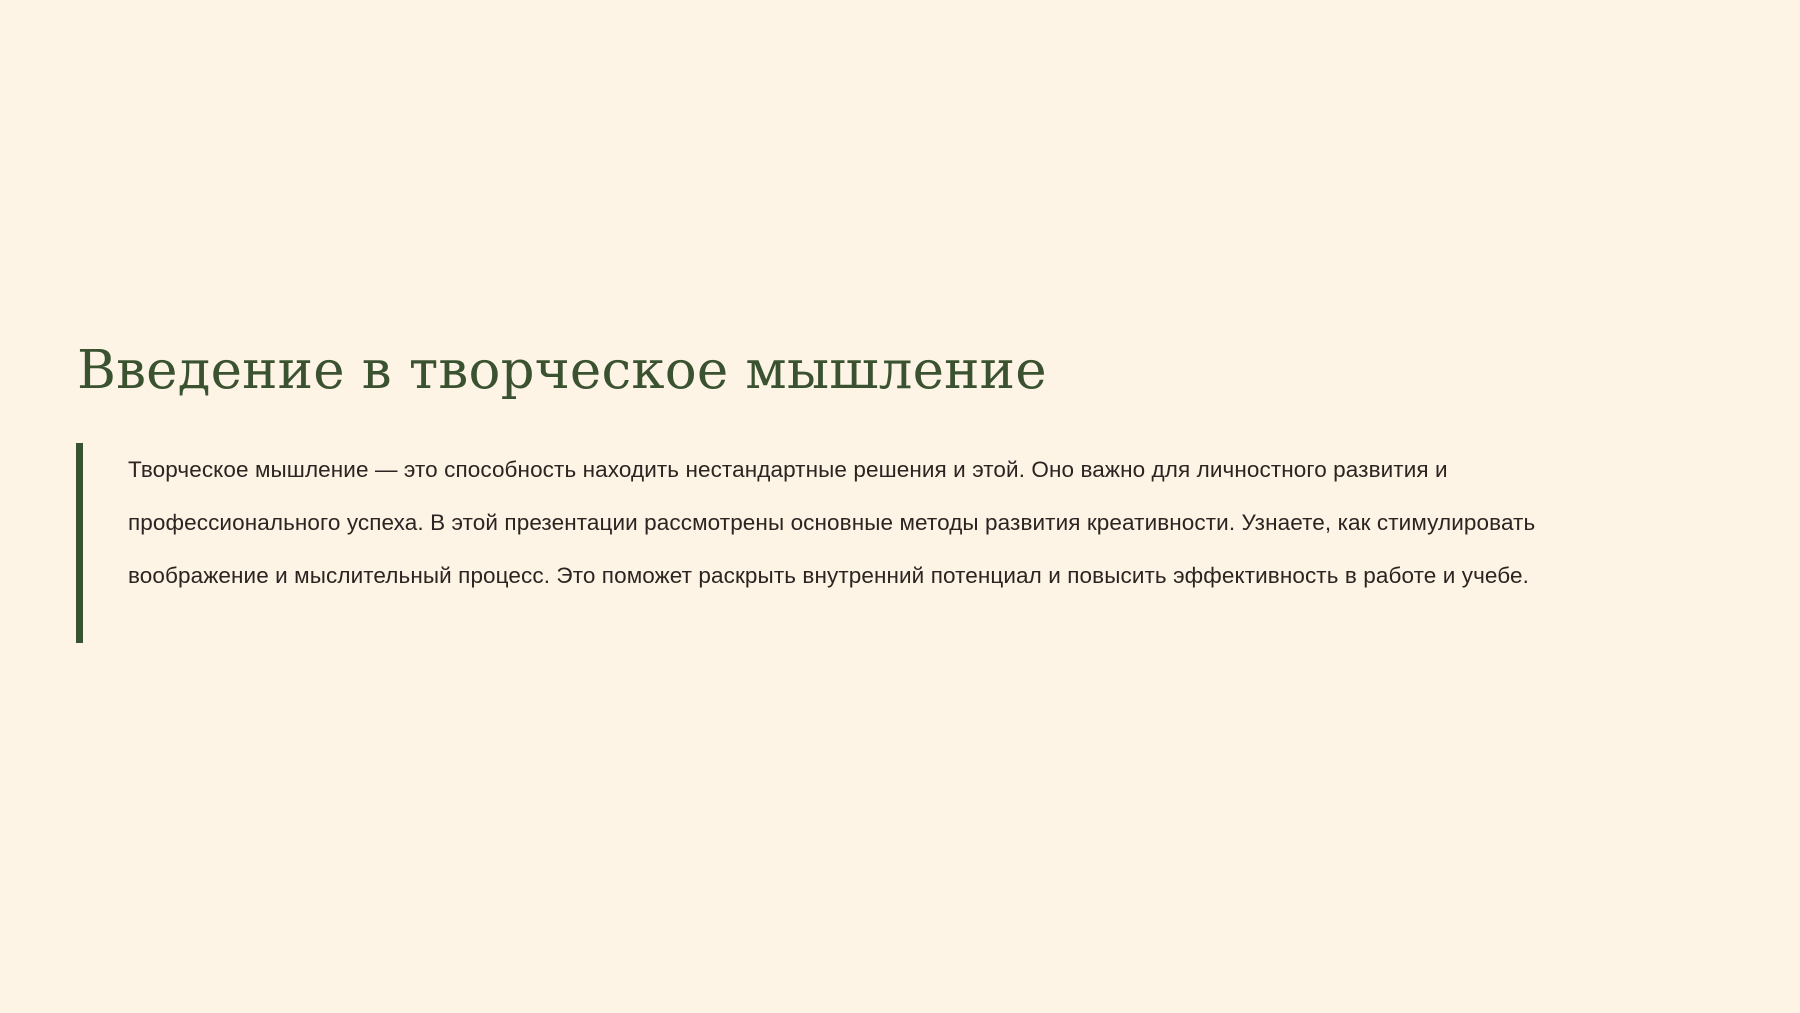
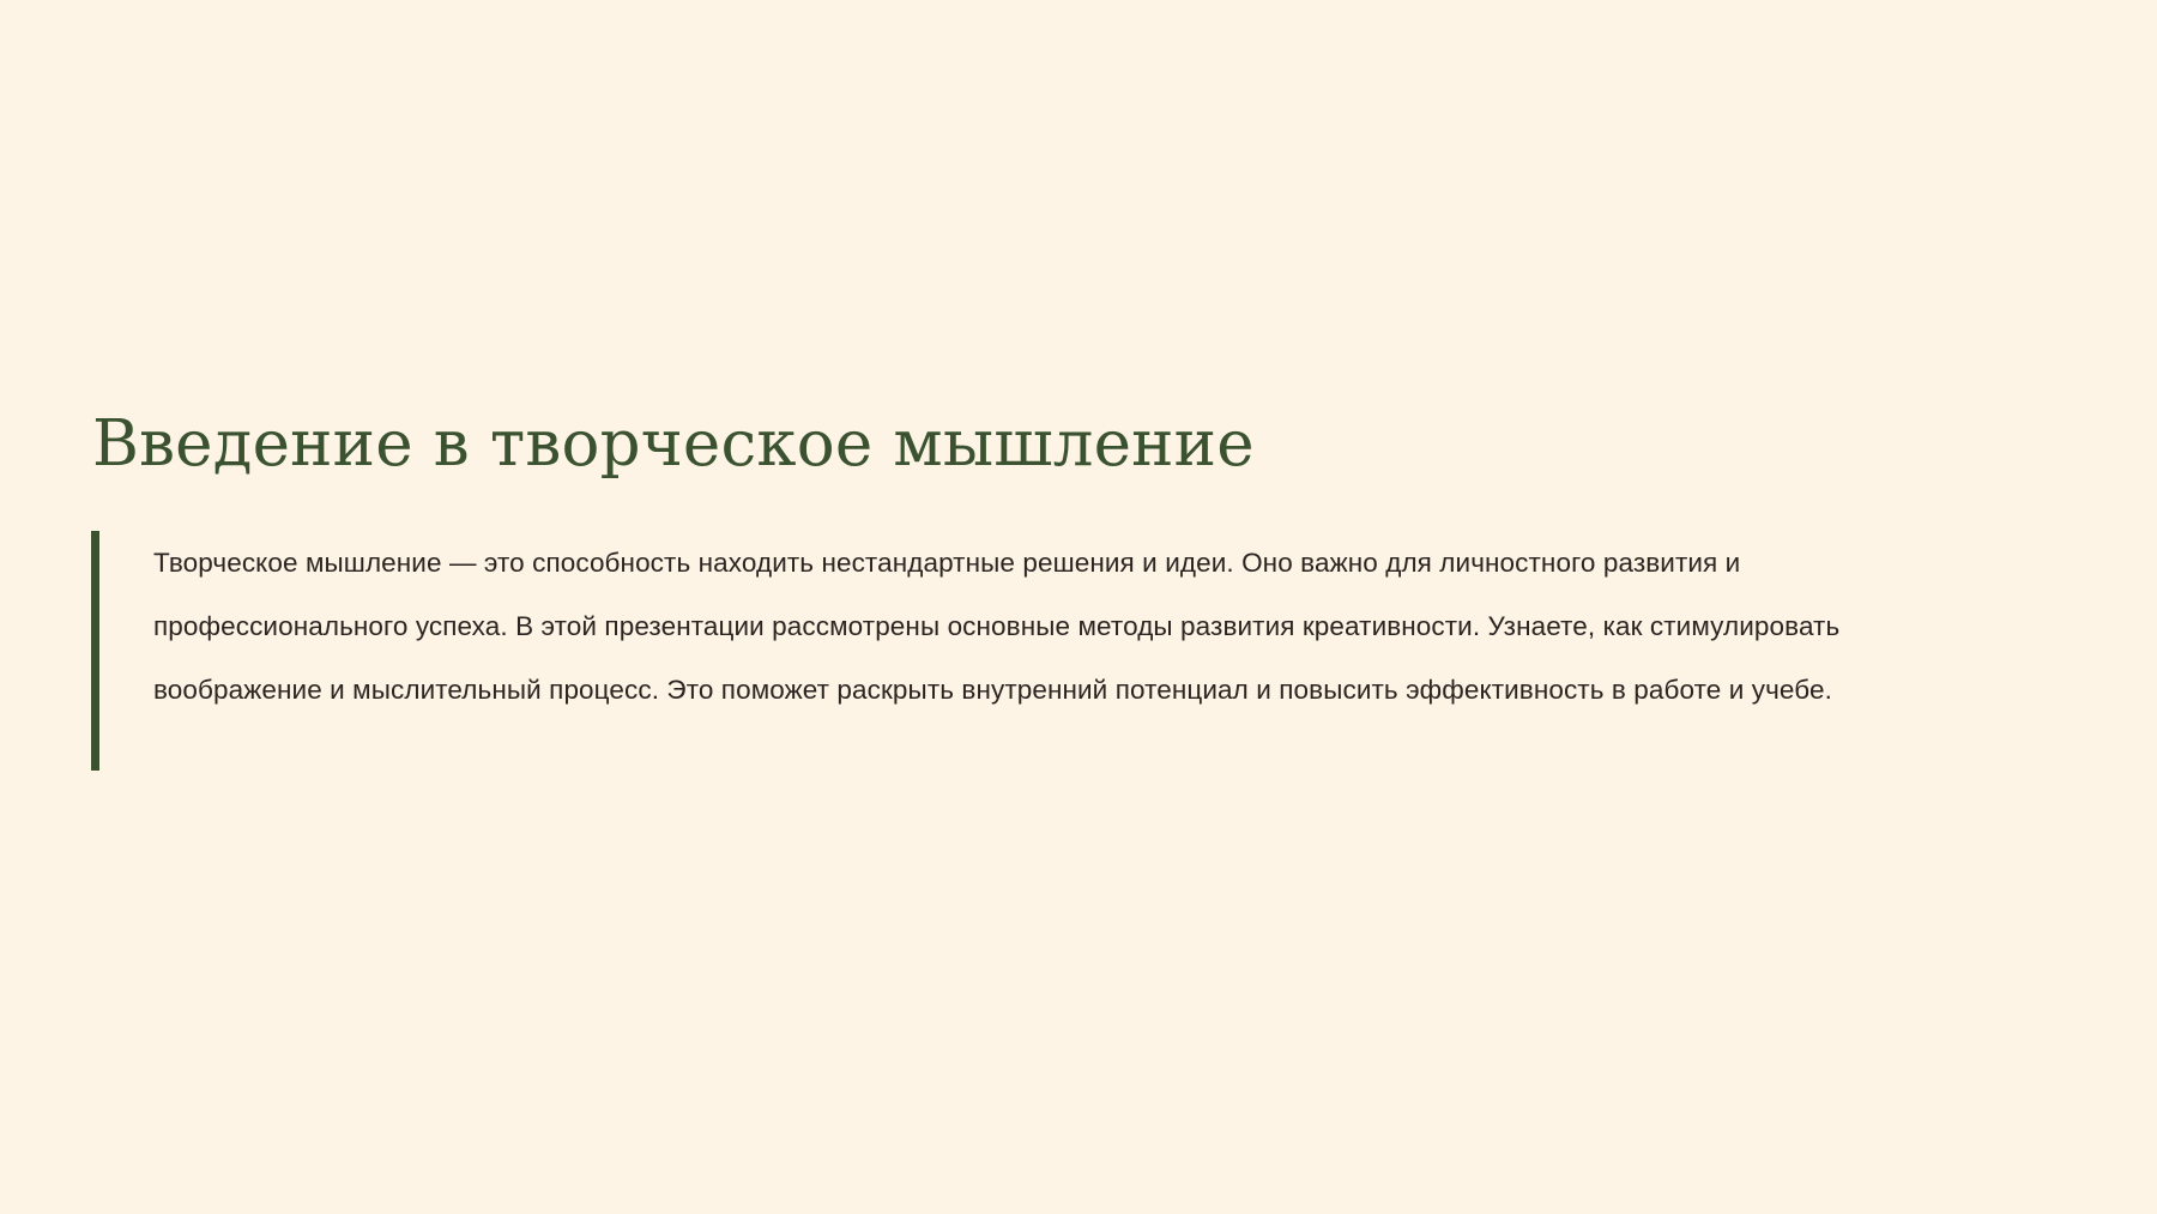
  Введение в творческое мышление
- Творческое мышление — это способность находить нестандартные решения и этой. Оно важно для личностного развития и профессионального успеха. В этой презентации рассмотрены основные методы развития креативности. Узнаете, как стимулировать воображение и мыслительный процесс. Это поможет раскрыть внутренний потенциал и повысить эффективность в работе и учебе.
+ Творческое мышление — это способность находить нестандартные решения и идеи. Оно важно для личностного развития и профессионального успеха. В этой презентации рассмотрены основные методы развития креативности. Узнаете, как стимулировать воображение и мыслительный процесс. Это поможет раскрыть внутренний потенциал и повысить эффективность в работе и учебе.
